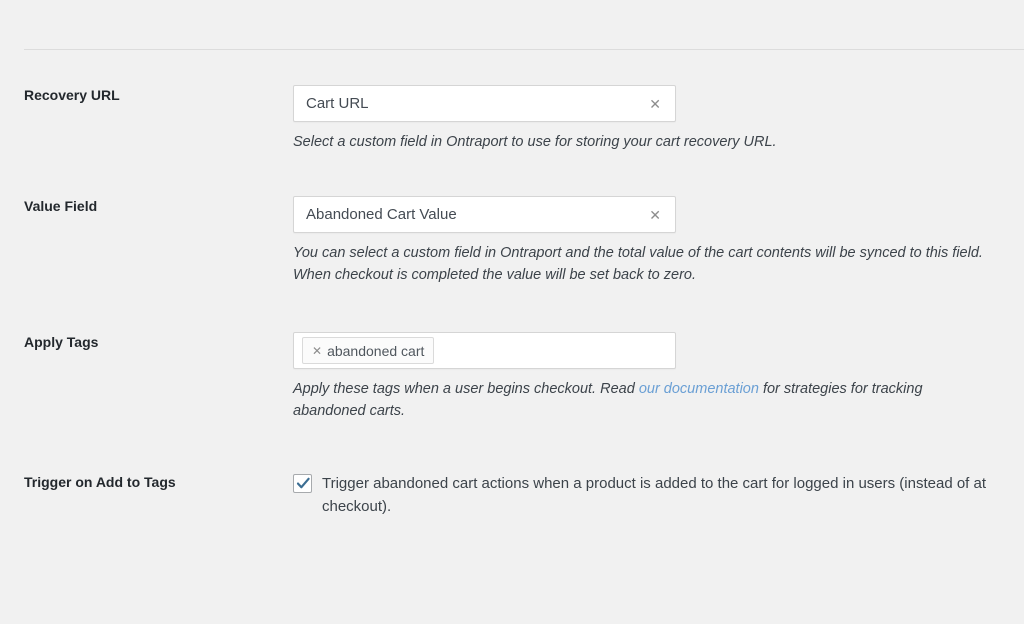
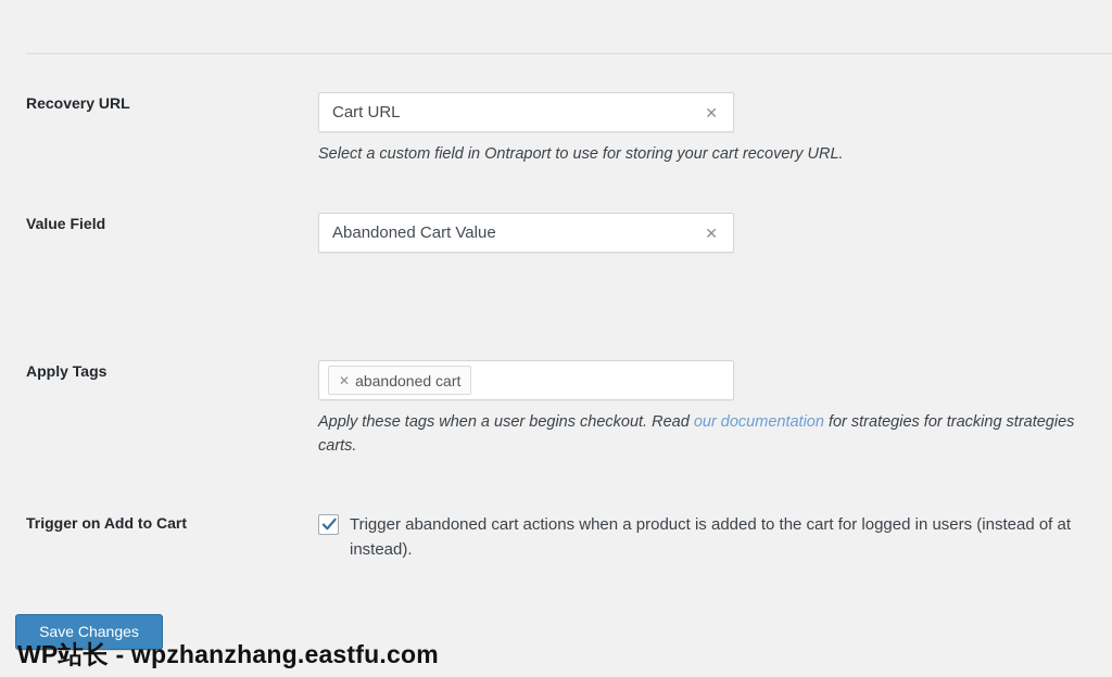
  Recovery URL
  Cart URL
  ✕
  Select a custom field in Ontraport to use for storing your cart recovery URL.
  Value Field
  Abandoned Cart Value
  ✕
- You can select a custom field in Ontraport and the total value of the cart contents will be synced to this field. When checkout is completed the value will be set back to zero.
  Apply Tags
  ✕
  abandoned cart
- Apply these tags when a user begins checkout. Read our documentation for strategies for tracking abandoned carts.
+ Apply these tags when a user begins checkout. Read our documentation for strategies for tracking strategies carts.
- Trigger on Add to Tags
+ Trigger on Add to Cart
- Trigger abandoned cart actions when a product is added to the cart for logged in users (instead of at checkout).
+ Trigger abandoned cart actions when a product is added to the cart for logged in users (instead of at instead).
+ Save Changes
+ WP站长 - wpzhanzhang.eastfu.com
